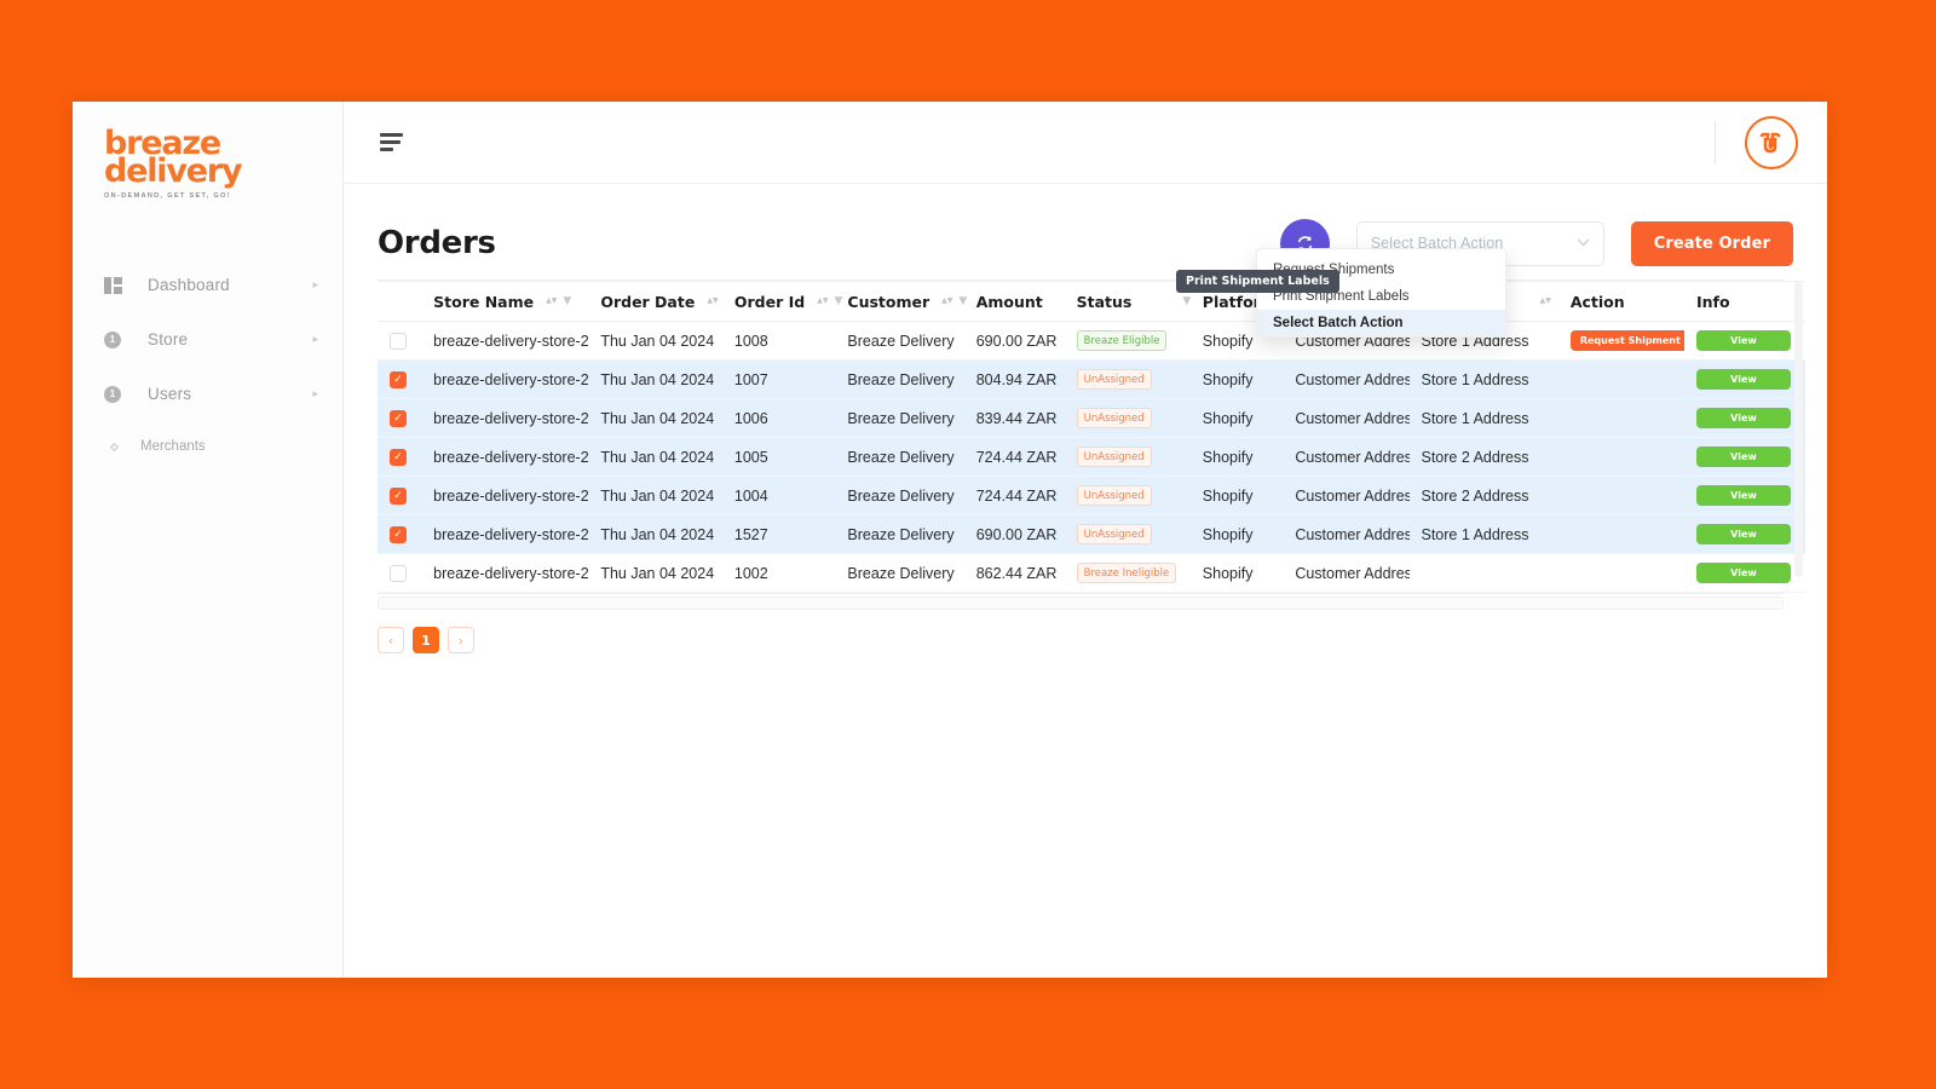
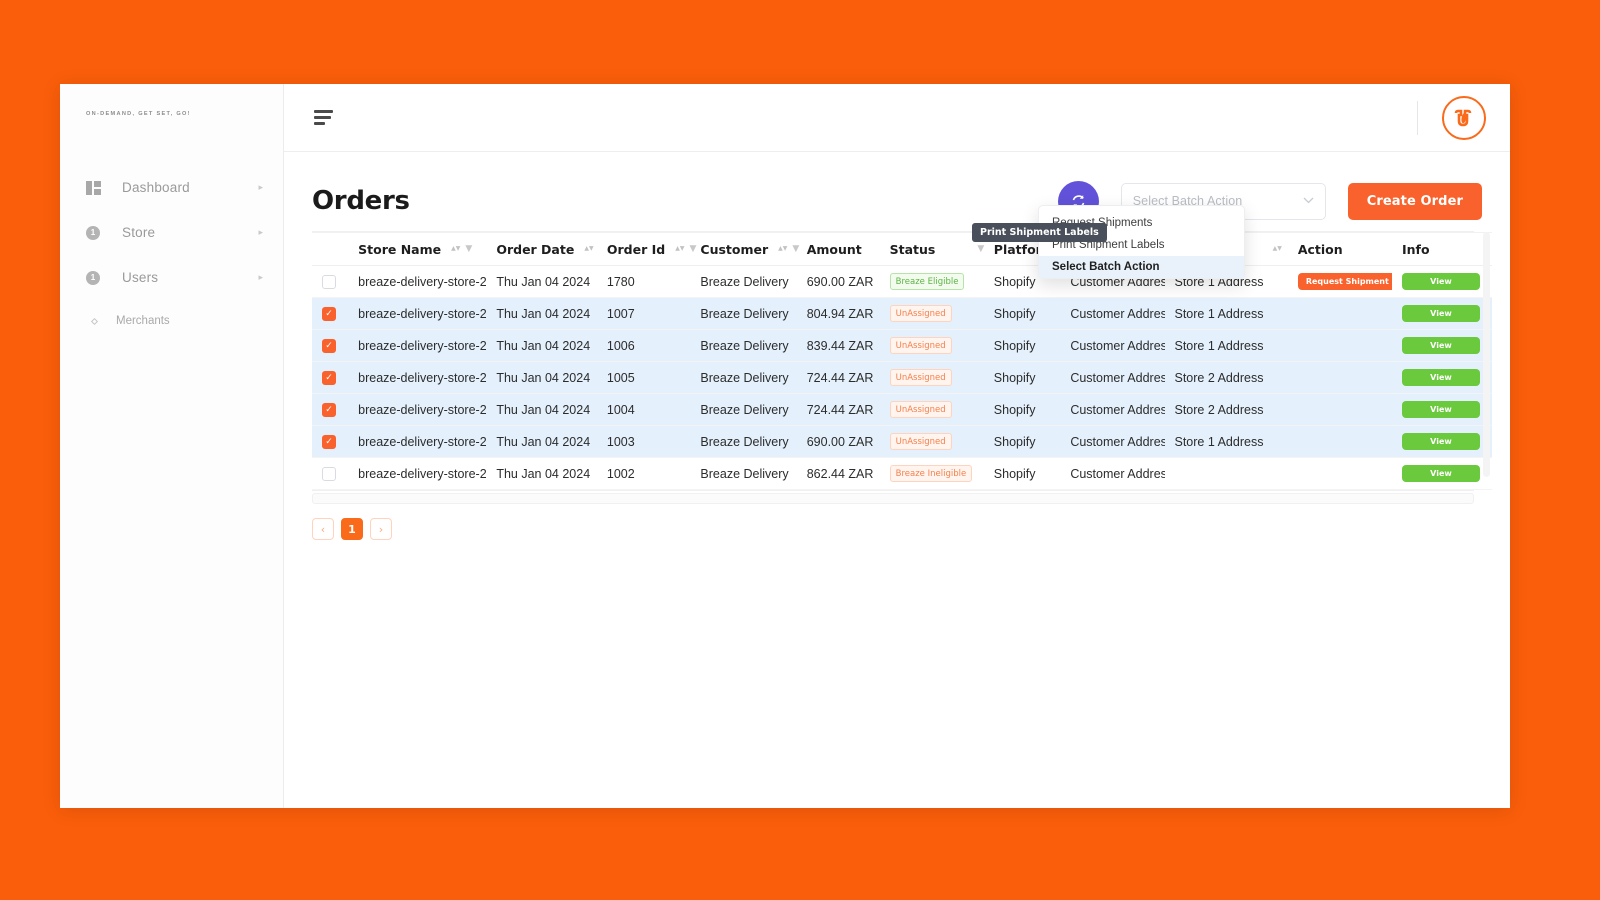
- breaze
- delivery
  Dashboard
  ▸
  1
  Store
  ▸
  1
  Users
  ▸
  Merchants
  Orders
  Select Batch Action
  Create Order
  Print Shipment Labels
  Select Batch Action
  Print Shipment Labels
  	Store Name ▼	Order Date	Order Id ▼	Customer ▼	Amount	Status ▼	Platfo			Action	Info
- 	breaze-delivery-store-2	Thu Jan 04 2024	1008	Breaze Delivery	690.00 ZAR	Breaze Eligible	Shopify	Customer Addres	Store 1 Address	Request Shipment	View
+ 	breaze-delivery-store-2	Thu Jan 04 2024	1780	Breaze Delivery	690.00 ZAR	Breaze Eligible	Shopify	Customer Addres	Store 1 Address	Request Shipment	View
  	breaze-delivery-store-2	Thu Jan 04 2024	1007	Breaze Delivery	804.94 ZAR	UnAssigned	Shopify	Customer Addres	Store 1 Address		View
  	breaze-delivery-store-2	Thu Jan 04 2024	1006	Breaze Delivery	839.44 ZAR	UnAssigned	Shopify	Customer Addres	Store 1 Address		View
  	breaze-delivery-store-2	Thu Jan 04 2024	1005	Breaze Delivery	724.44 ZAR	UnAssigned	Shopify	Customer Addres	Store 2 Address		View
  	breaze-delivery-store-2	Thu Jan 04 2024	1004	Breaze Delivery	724.44 ZAR	UnAssigned	Shopify	Customer Addres	Store 2 Address		View
- 	breaze-delivery-store-2	Thu Jan 04 2024	1527	Breaze Delivery	690.00 ZAR	UnAssigned	Shopify	Customer Addres	Store 1 Address		View
+ 	breaze-delivery-store-2	Thu Jan 04 2024	1003	Breaze Delivery	690.00 ZAR	UnAssigned	Shopify	Customer Addres	Store 1 Address		View
  	breaze-delivery-store-2	Thu Jan 04 2024	1002	Breaze Delivery	862.44 ZAR	Breaze Ineligible	Shopify	Customer Addres			View
  ‹
  1
  ›
